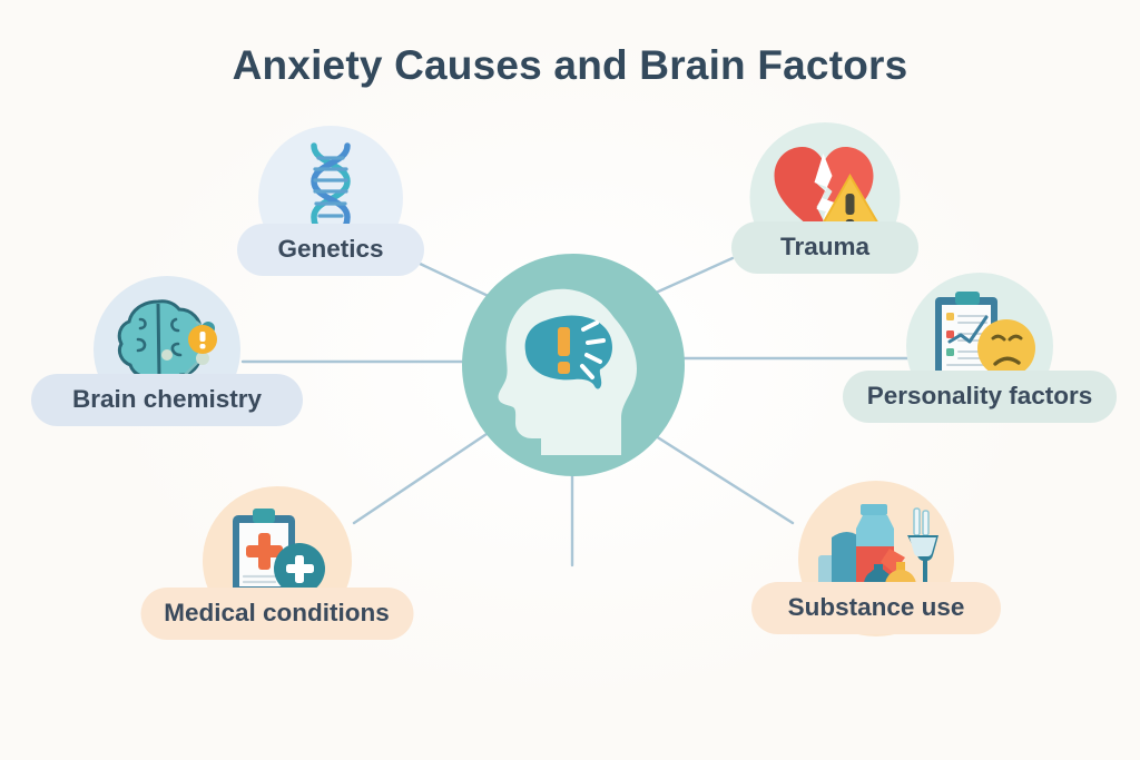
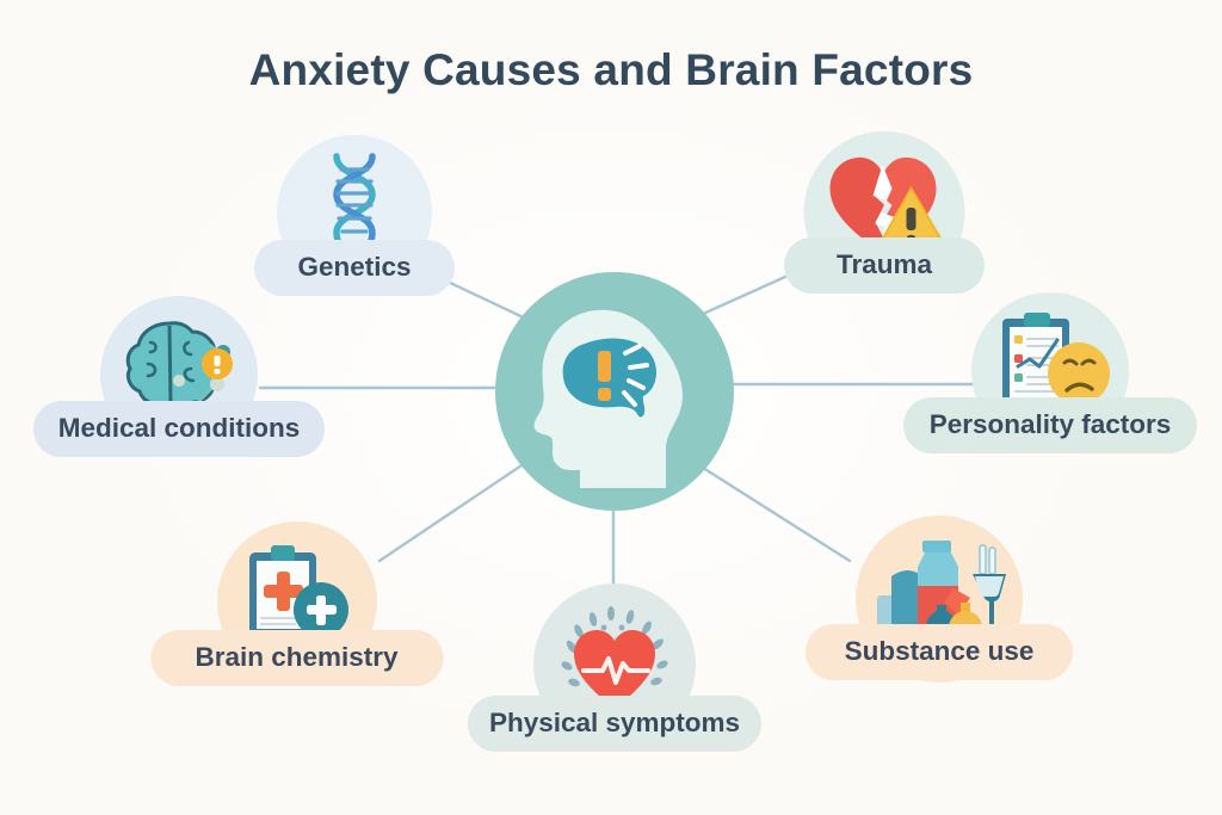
  Anxiety Causes and Brain Factors
  Genetics
  Trauma
- Brain chemistry
+ Medical conditions
  Personality factors
- Medical conditions
+ Brain chemistry
+ Physical symptoms
  Substance use
